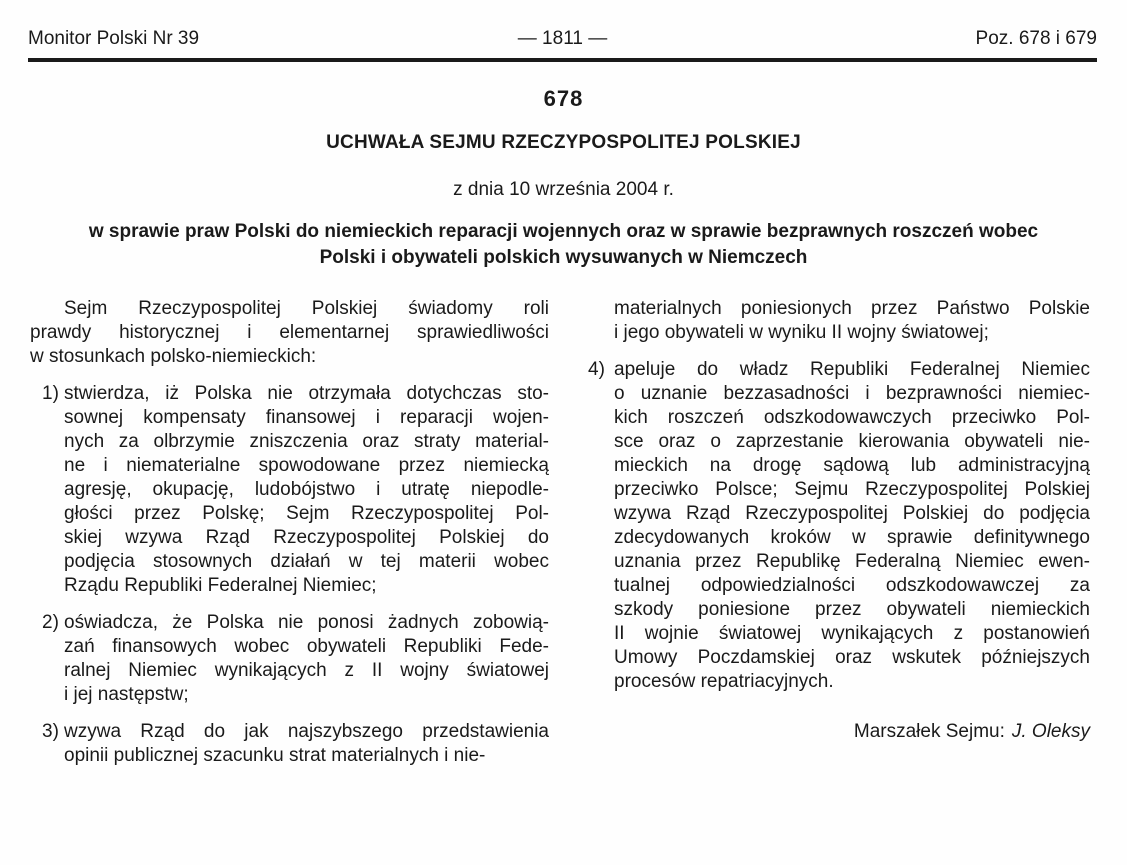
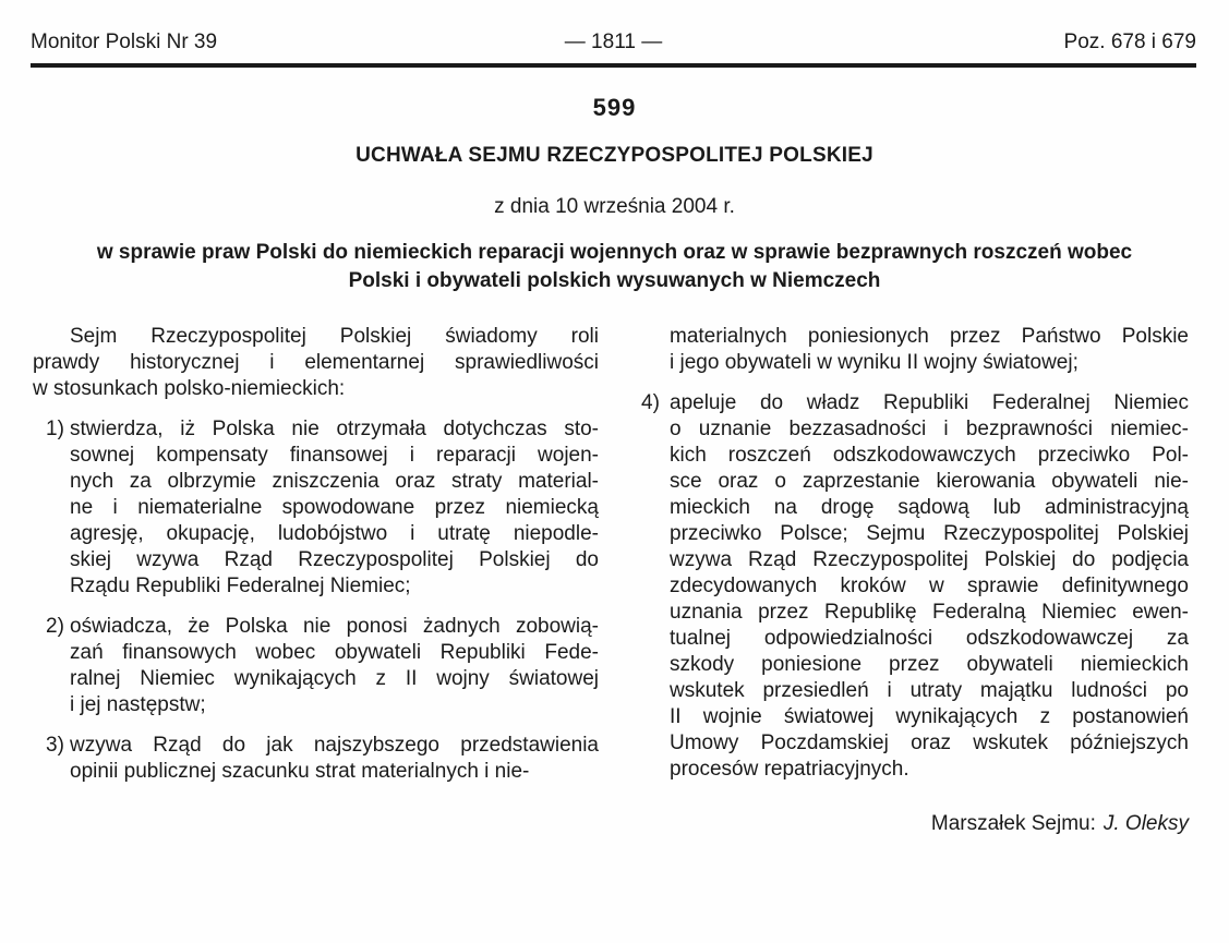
  Monitor Polski Nr 39
  — 1811 —
  Poz. 678 i 679
- 678
+ 599
  UCHWAŁA SEJMU RZECZYPOSPOLITEJ POLSKIEJ
  z dnia 10 września 2004 r.
  w sprawie praw Polski do niemieckich reparacji wojennych oraz w sprawie bezprawnych roszczeń wobec
  Polski i obywateli polskich wysuwanych w Niemczech
  Sejm Rzeczypospolitej Polskiej świadomy roli
  prawdy historycznej i elementarnej sprawiedliwości
  w stosunkach polsko-niemieckich:
  1)
  stwierdza, iż Polska nie otrzymała dotychczas sto-
  sownej kompensaty finansowej i reparacji wojen-
  nych za olbrzymie zniszczenia oraz straty material-
  ne i niematerialne spowodowane przez niemiecką
  agresję, okupację, ludobójstwo i utratę niepodle-
- głości przez Polskę; Sejm Rzeczypospolitej Pol-
  skiej wzywa Rząd Rzeczypospolitej Polskiej do
- podjęcia stosownych działań w tej materii wobec
  Rządu Republiki Federalnej Niemiec;
  2)
  oświadcza, że Polska nie ponosi żadnych zobowią-
  zań finansowych wobec obywateli Republiki Fede-
  ralnej Niemiec wynikających z II wojny światowej
  i jej następstw;
  3)
  wzywa Rząd do jak najszybszego przedstawienia
  opinii publicznej szacunku strat materialnych i nie-
  materialnych poniesionych przez Państwo Polskie
  i jego obywateli w wyniku II wojny światowej;
  4)
  apeluje do władz Republiki Federalnej Niemiec
  o uznanie bezzasadności i bezprawności niemiec-
  kich roszczeń odszkodowawczych przeciwko Pol-
  sce oraz o zaprzestanie kierowania obywateli nie-
  mieckich na drogę sądową lub administracyjną
  przeciwko Polsce; Sejmu Rzeczypospolitej Polskiej
  wzywa Rząd Rzeczypospolitej Polskiej do podjęcia
  zdecydowanych kroków w sprawie definitywnego
  uznania przez Republikę Federalną Niemiec ewen-
  tualnej odpowiedzialności odszkodowawczej za
  szkody poniesione przez obywateli niemieckich
+ wskutek przesiedleń i utraty majątku ludności po
  II wojnie światowej wynikających z postanowień
  Umowy Poczdamskiej oraz wskutek późniejszych
  procesów repatriacyjnych.
  Marszałek Sejmu: J. Oleksy
